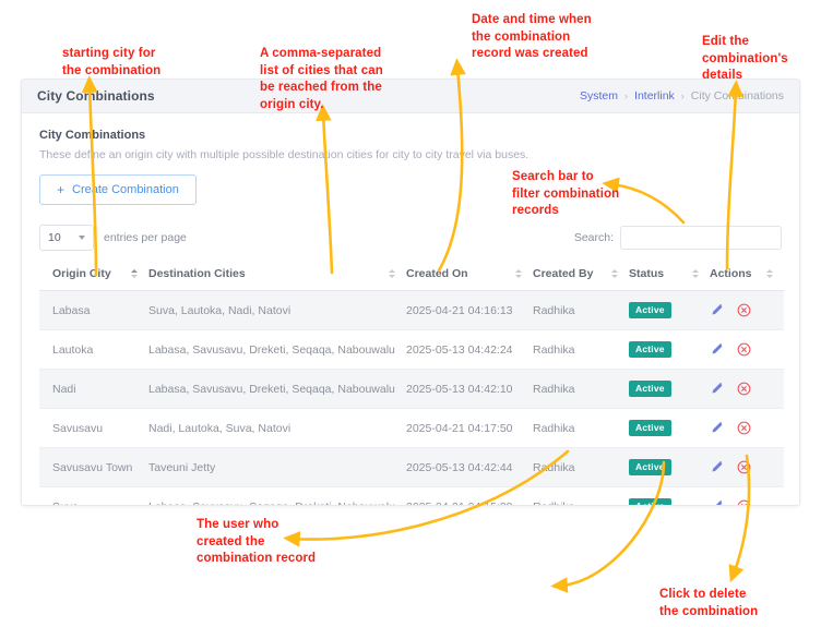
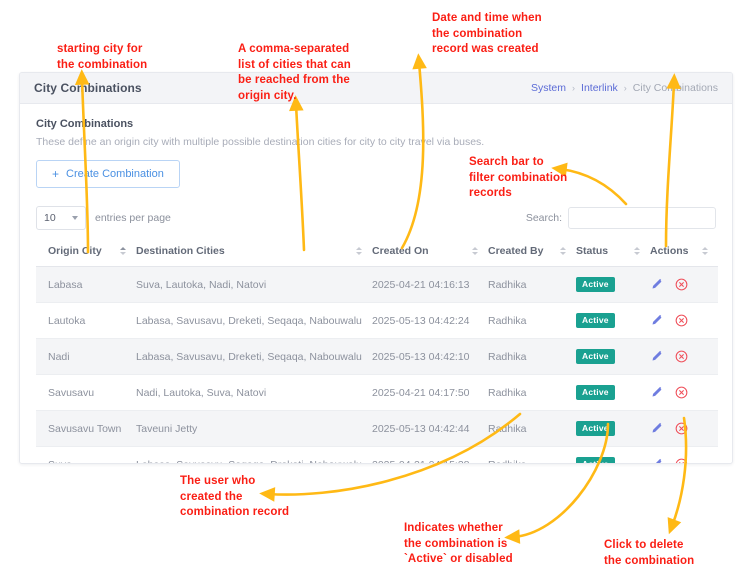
  City Cobinations
  System
  ›
  Interlink
  ›
  City Combinations
  City Combinations
  These defne an origin city with multiple possible destinaion cities for city to city trael via buses.
  +
  Crete Combination
  10
  entries per page
  Search:
  Origin City	Destination Cities	Created On	Created By	Status	Actions
  Labasa	Suva, Lautoka, Nadi, Natovi	2025-04-21 04:16:13	Radhika	Active
  Lautoka	Labasa, Savusavu, Dreketi, Seqaqa, Nabouwalu	2025-05-13 04:42:24	Radhika	Active
  Nadi	Labasa, Savusavu, Dreketi, Seqaqa, Nabouwalu	2025-05-13 04:42:10	Radhika	Active
  Savusavu	Nadi, Lautoka, Suva, Natovi	2025-04-21 04:17:50	Radhika	Active
  Savusavu Town	Taveuni Jetty	2025-05-13 04:42:44	Radhika	Active
  starting city for
  the combination
  A comma-separated
  list of cities that can
  be reached from the
  origin city.
  Date and time when
  the combination
  record was created
- Edit the
- combination's
- details
  Search bar to
  filter combination
  records
  The user who
  created the
  combination record
+ Indicates whether
+ the combination is
+ `Active` or disabled
  Click to delete
  the combination
